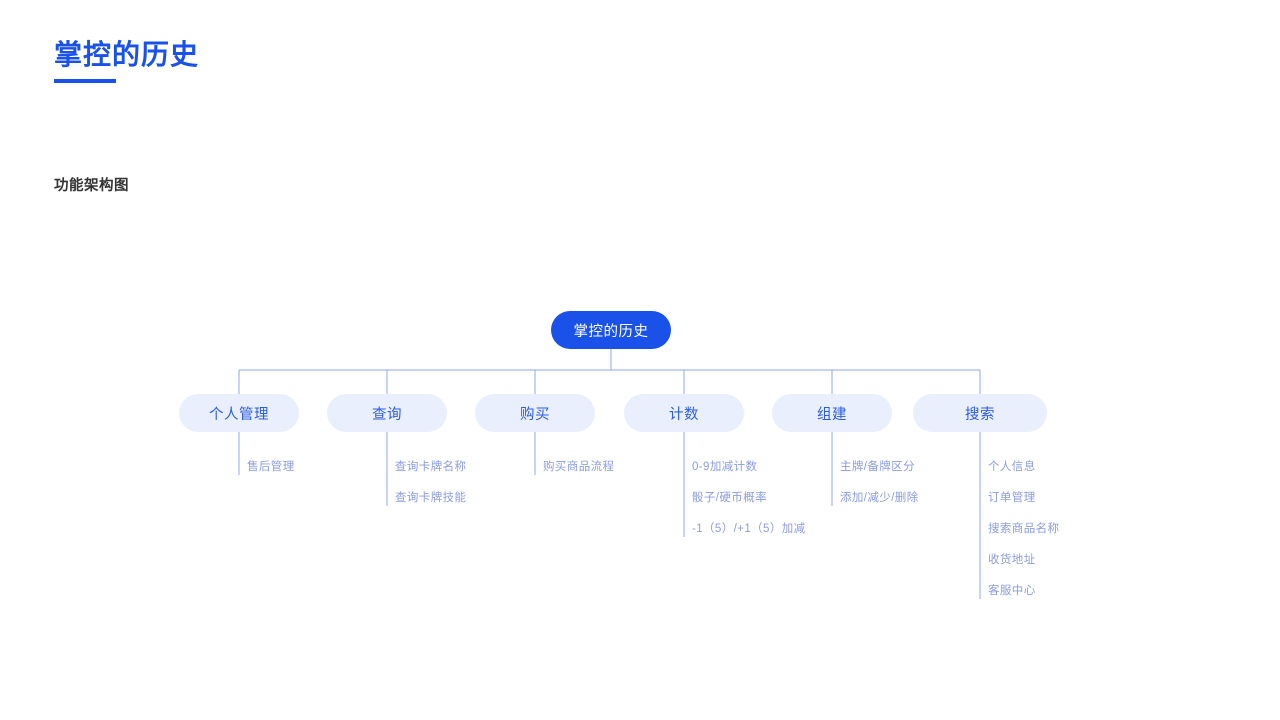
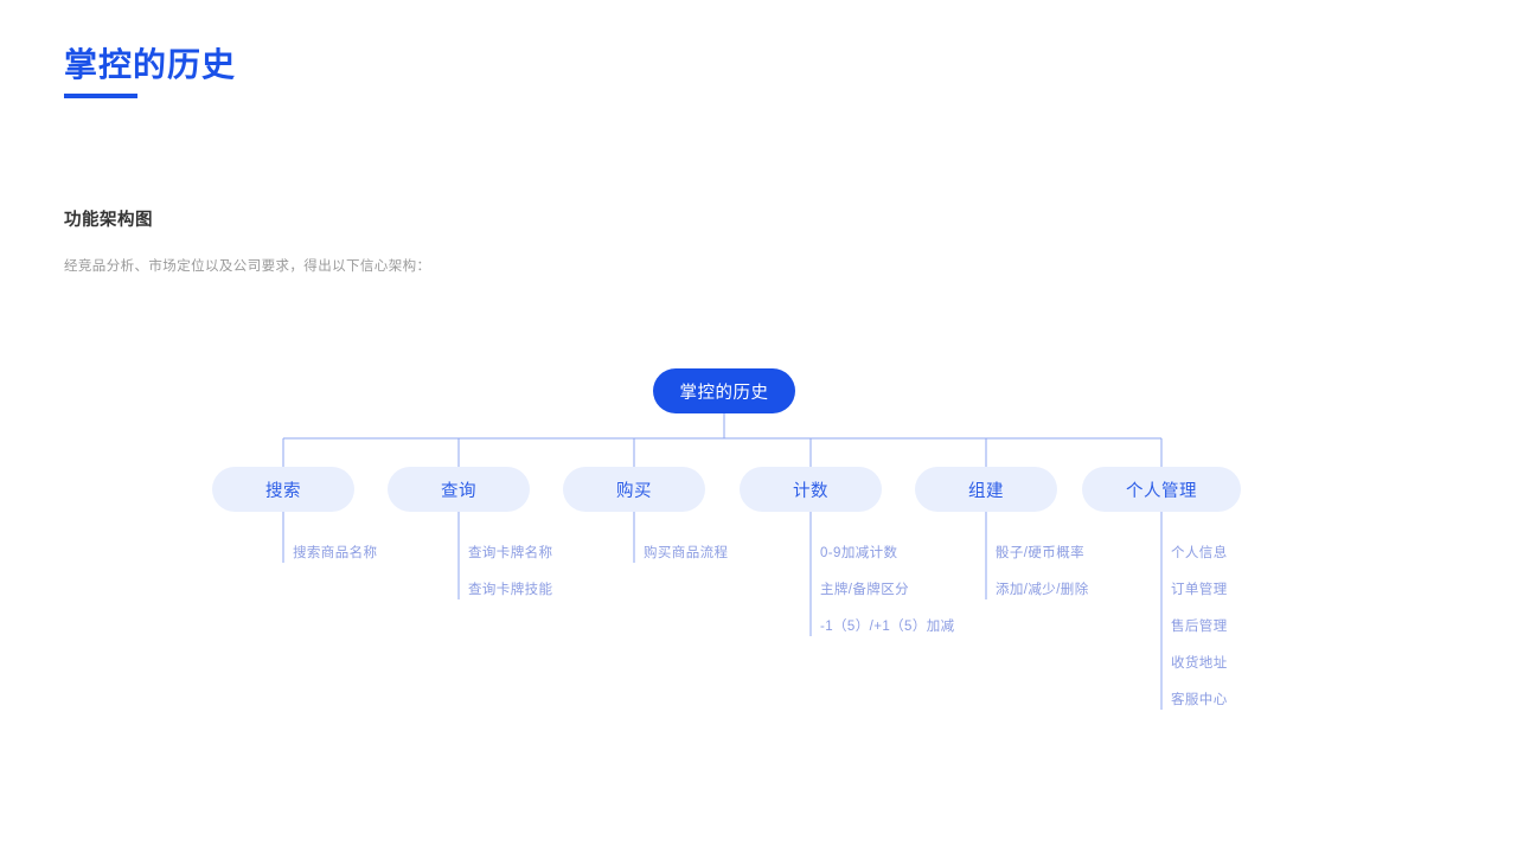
  掌控的历史
  功能架构图
+ 经竞品分析、市场定位以及公司要求，得出以下信心架构：
  掌控的历史
- 个人管理
+ 搜索
- 售后管理
+ 搜索商品名称
  查询
  查询卡牌名称
  查询卡牌技能
  购买
  购买商品流程
  计数
  0-9加减计数
- 骰子/硬币概率
+ 主牌/备牌区分
  -1（5）/+1（5）加减
  组建
- 主牌/备牌区分
+ 骰子/硬币概率
  添加/减少/删除
- 搜索
+ 个人管理
  个人信息
  订单管理
- 搜索商品名称
+ 售后管理
  收货地址
  客服中心
